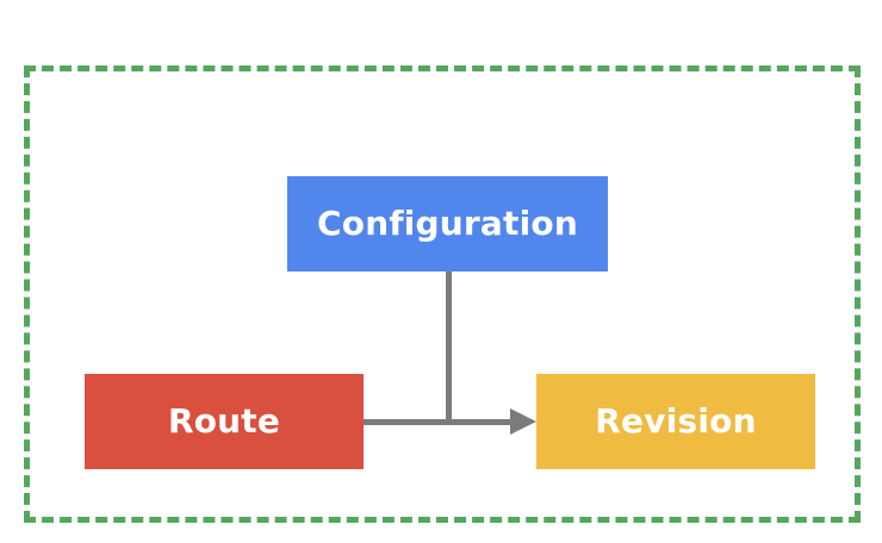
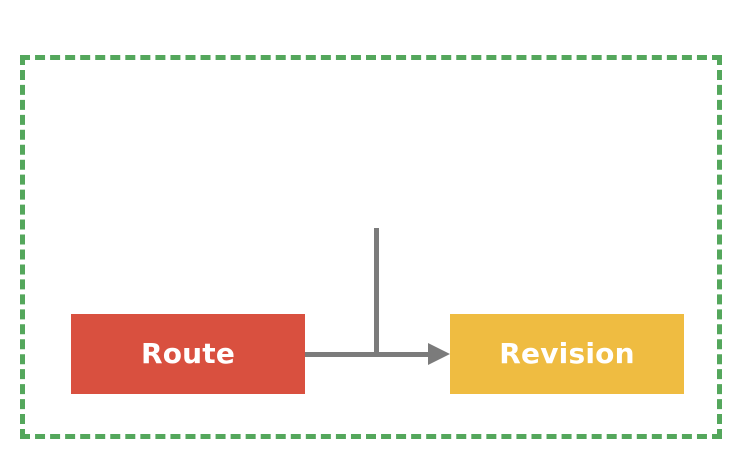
- Configuration
  Route
  Revision
